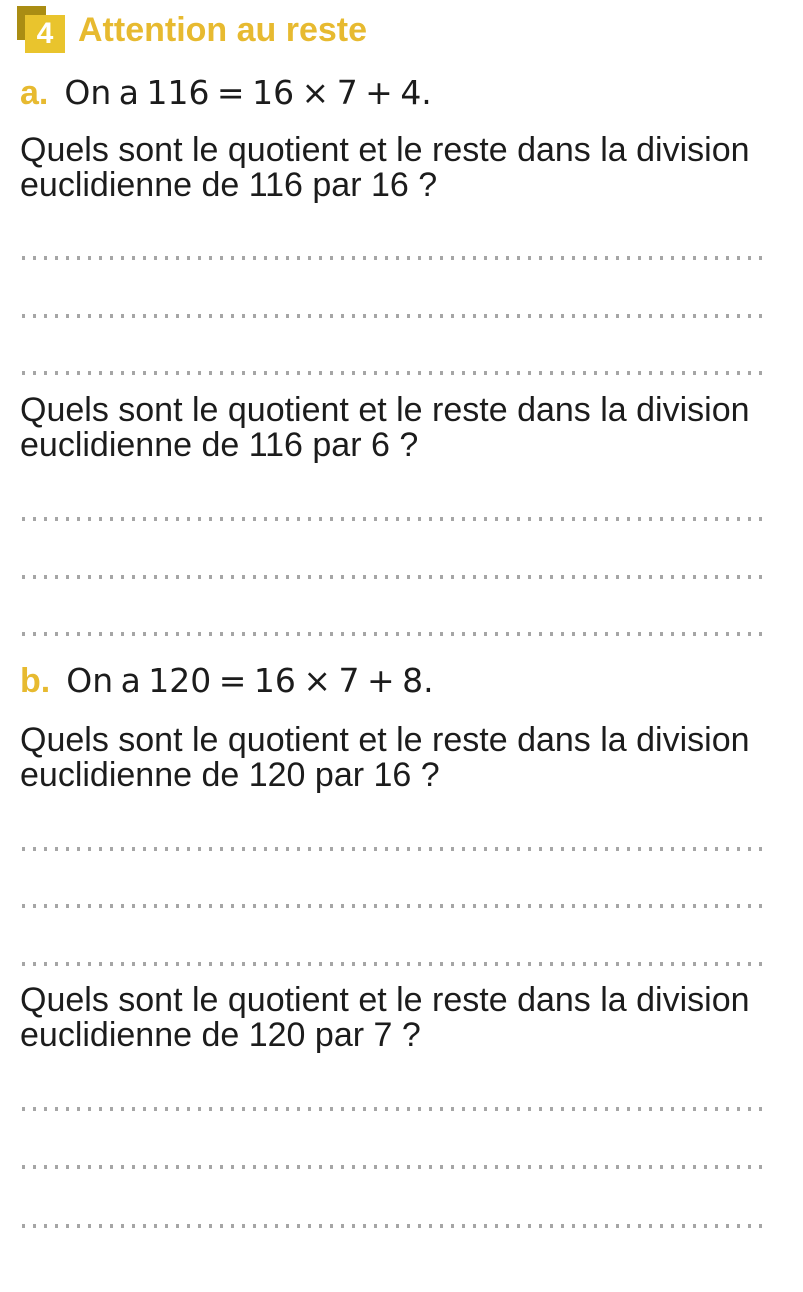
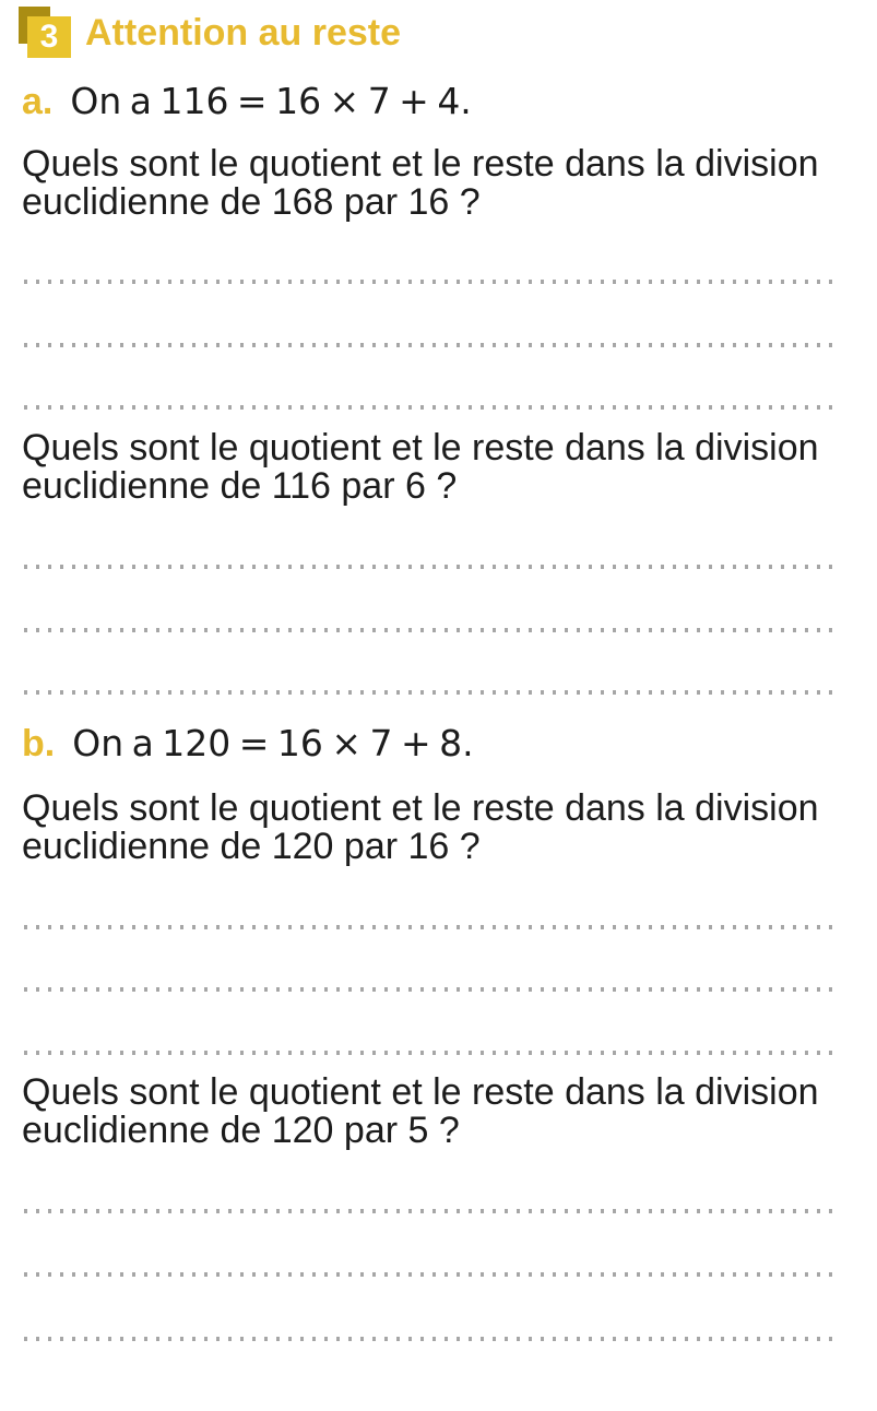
- 4
+ 3
  Attention au reste
  a. On a 116 = 16 × 7 + 4.
- Quels sont le quotient et le reste dans la division euclidienne de 116 par 16 ?
+ Quels sont le quotient et le reste dans la division euclidienne de 168 par 16 ?
  Quels sont le quotient et le reste dans la division euclidienne de 116 par 6 ?
  b. On a 120 = 16 × 7 + 8.
  Quels sont le quotient et le reste dans la division euclidienne de 120 par 16 ?
- Quels sont le quotient et le reste dans la division euclidienne de 120 par 7 ?
+ Quels sont le quotient et le reste dans la division euclidienne de 120 par 5 ?
